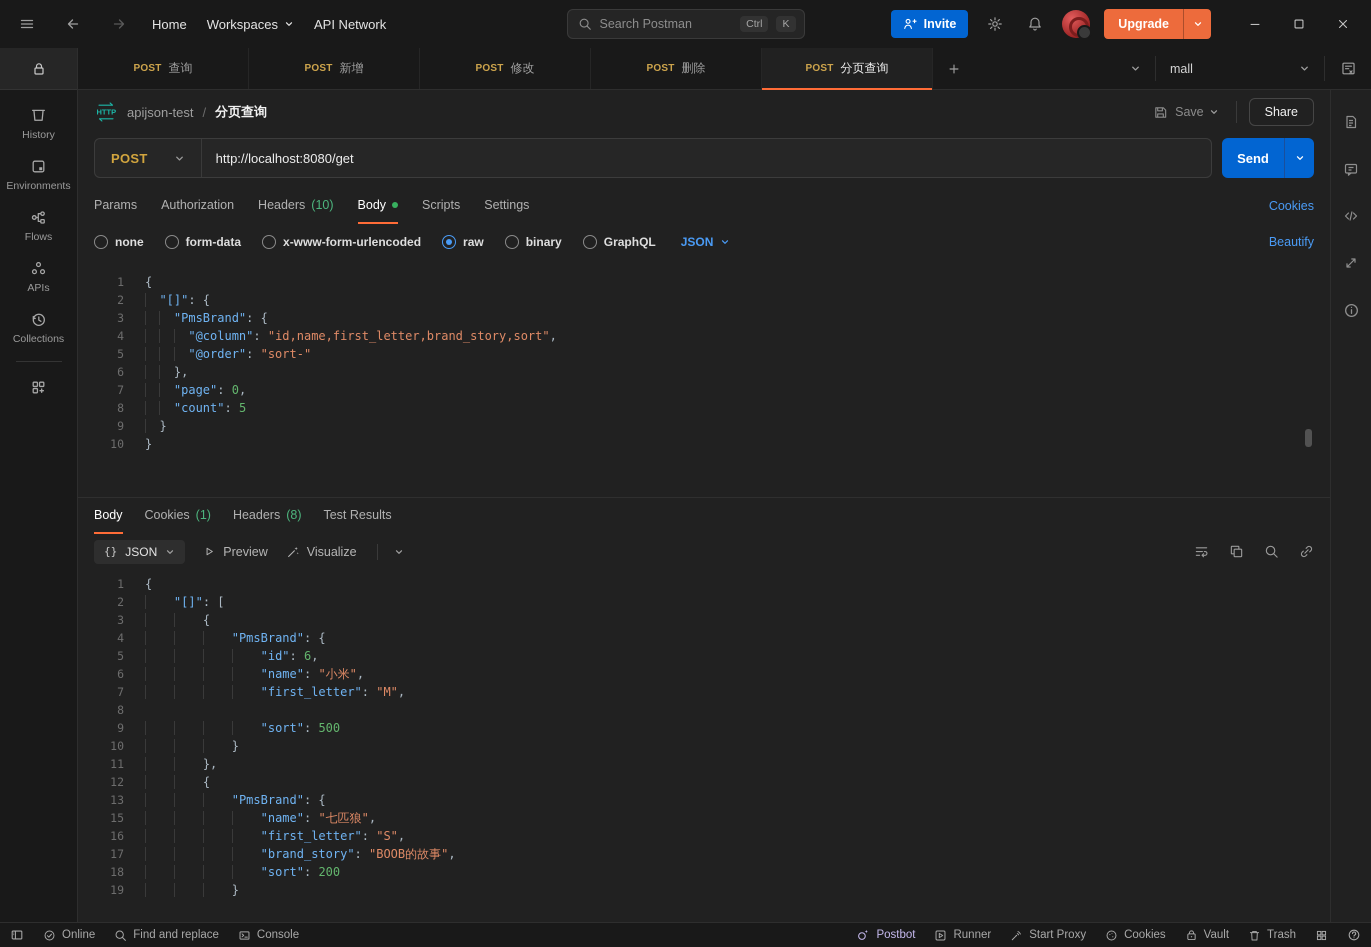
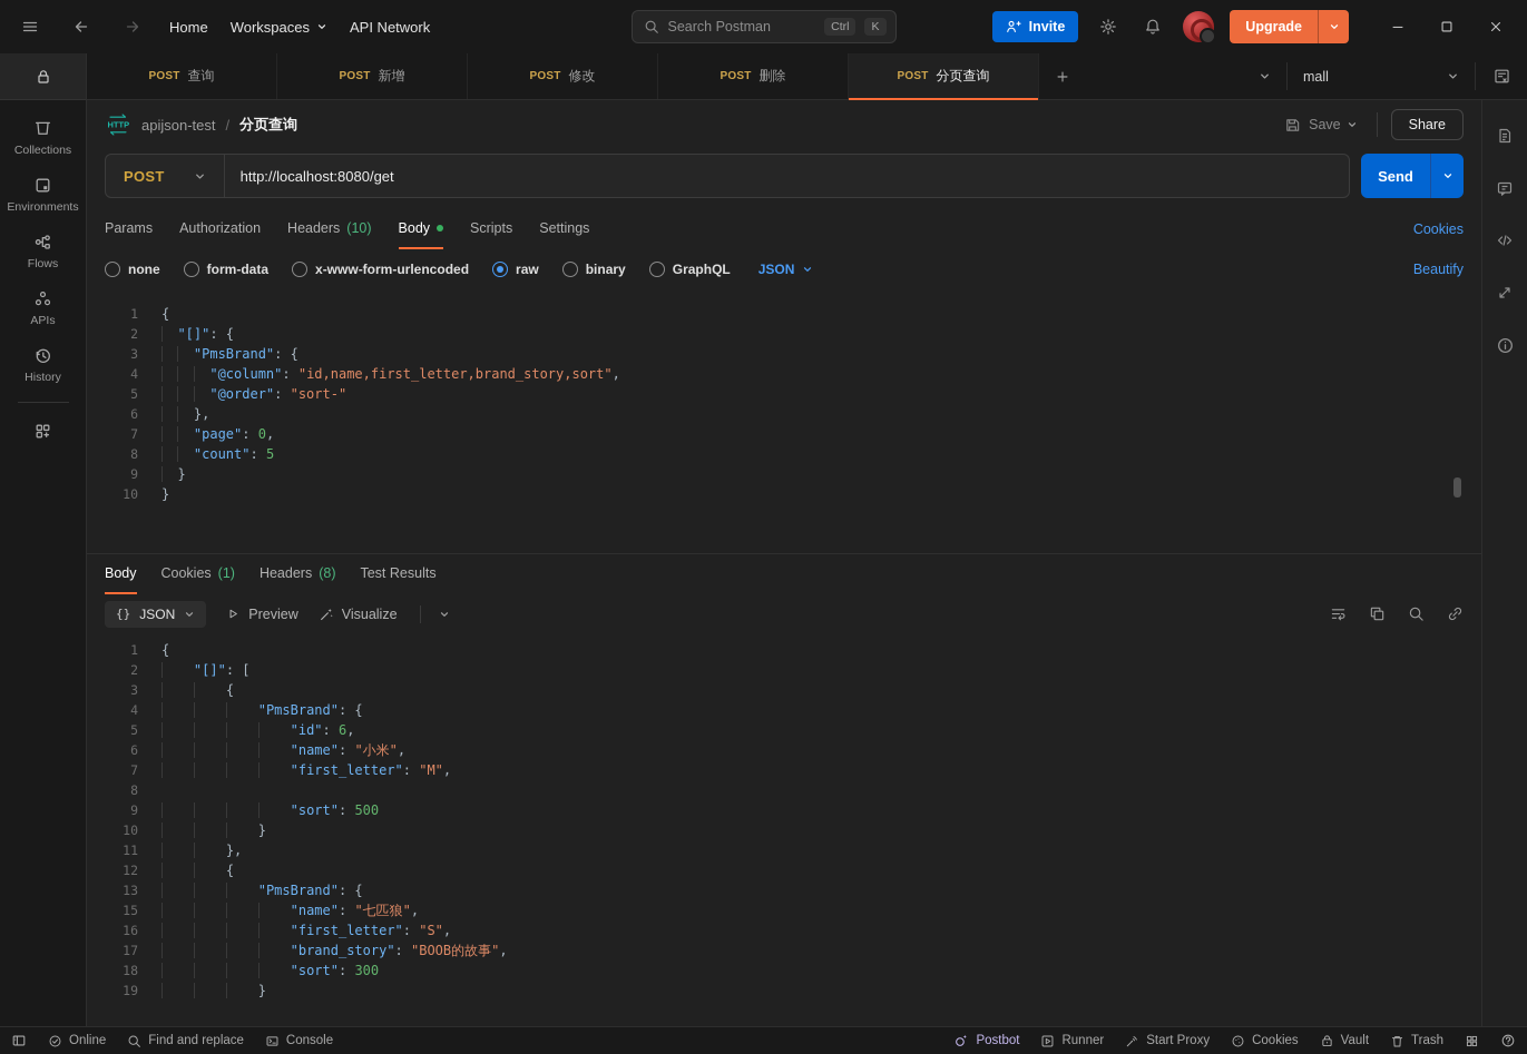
  Home
  Workspaces
  API Network
  Search Postman
  Ctrl
  K
  Invite
  Upgrade
- History
+ Collections
  Environments
  Flows
  APIs
- Collections
+ History
  POST
  查询
  POST
  新增
  POST
  修改
  POST
  删除
  POST
  分页查询
  mall
  HTTP
  apijson-test
  /
  分页查询
  Save
  Share
  POST
  http://localhost:8080/get
  Send
  Params
  Authorization
  Headers
  (10)
  Body
  Scripts
  Settings
  Cookies
  none
  form-data
  x-www-form-urlencoded
  raw
  binary
  GraphQL
  JSON
  Beautify
  1
  {
  2
  "[]": {
  3
  "PmsBrand": {
  4
  "@column": "id,name,first_letter,brand_story,sort",
  5
  "@order": "sort-"
  6
  },
  7
  "page": 0,
  8
  "count": 5
  9
  }
  10
  }
  Body
  Cookies
  (1)
  Headers
  (8)
  Test Results
  {}
  JSON
  Preview
  Visualize
  1
  {
  2
  "[]": [
  3
  {
  4
  "PmsBrand": {
  5
  "id": 6,
  6
  "name": "小米",
  7
  "first_letter": "M",
  8
  9
  "sort": 500
  10
  }
  11
  },
  12
  {
  13
  "PmsBrand": {
  15
  "name": "七匹狼",
  16
  "first_letter": "S",
  17
  "brand_story": "BOOB的故事",
  18
- "sort": 200
+ "sort": 300
  19
  }
  Online
  Find and replace
  Console
  Postbot
  Runner
  Start Proxy
  Cookies
  Vault
  Trash
